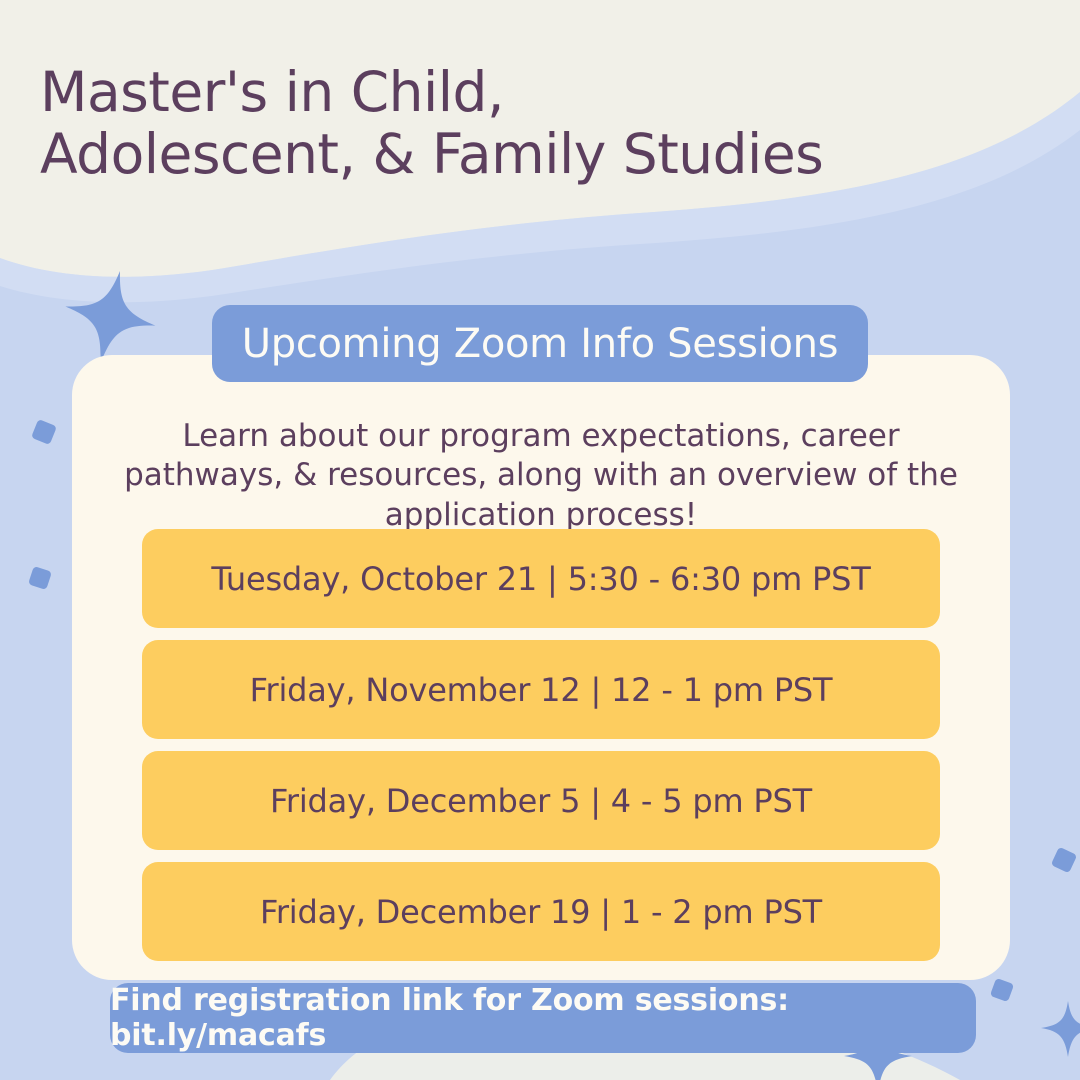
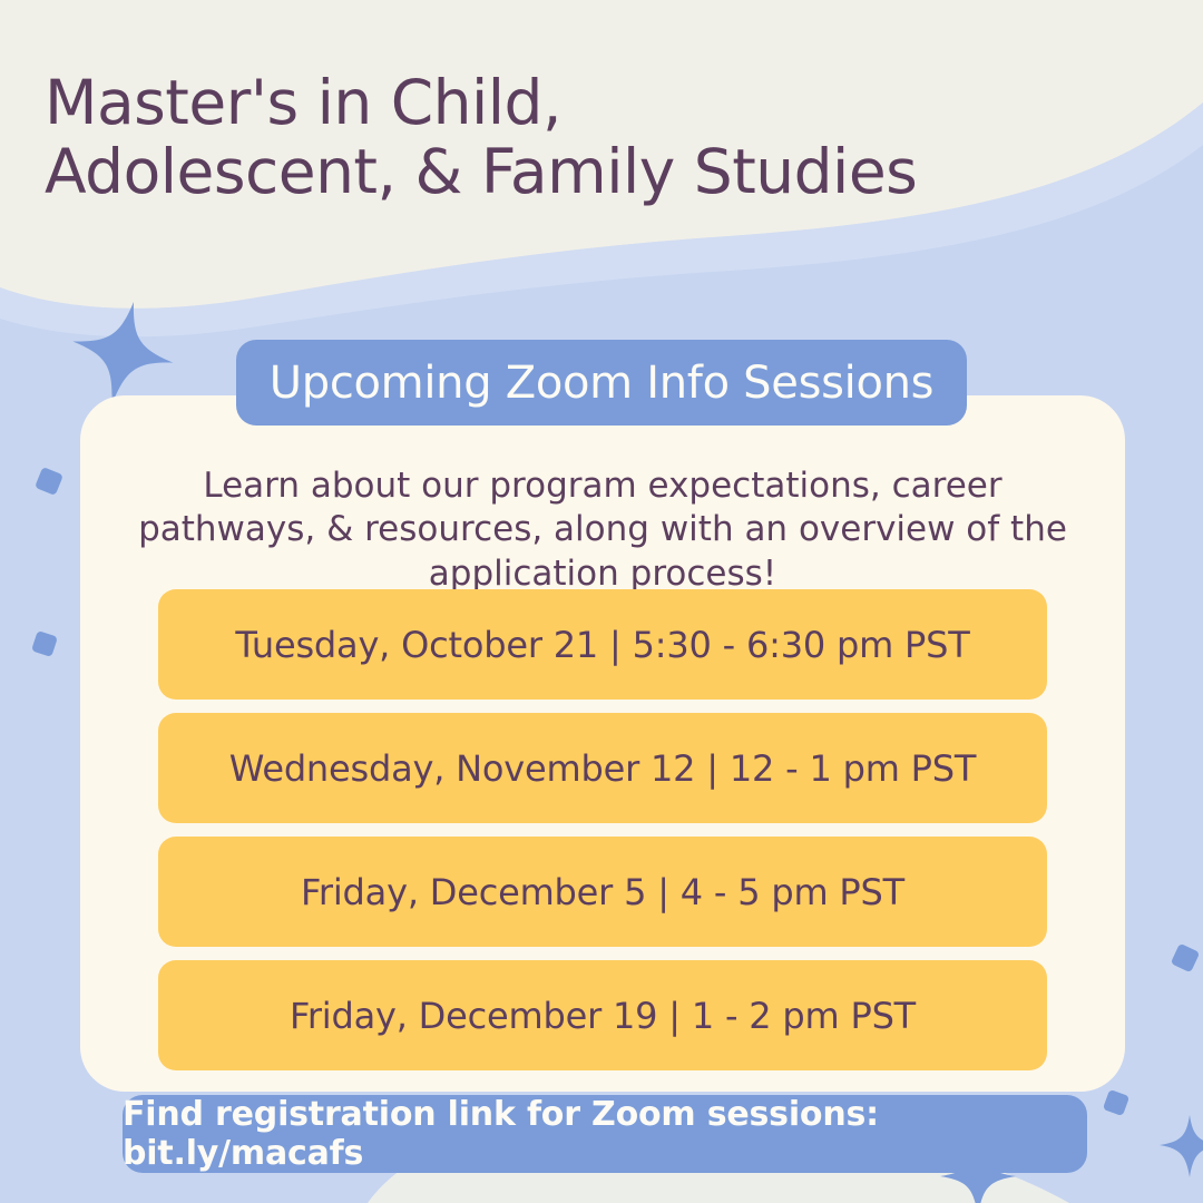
  Master's in Child,
  Adolescent, & Family Studies
  Learn about our program expectations, career pathways, & resources, along with an overview of the application process!
  Tuesday, October 21 | 5:30 - 6:30 pm PST
- Friday, November 12 | 12 - 1 pm PST
+ Wednesday, November 12 | 12 - 1 pm PST
  Friday, December 5 | 4 - 5 pm PST
  Friday, December 19 | 1 - 2 pm PST
  Upcoming Zoom Info Sessions
  Find registration link for Zoom sessions: bit.ly/macafs
